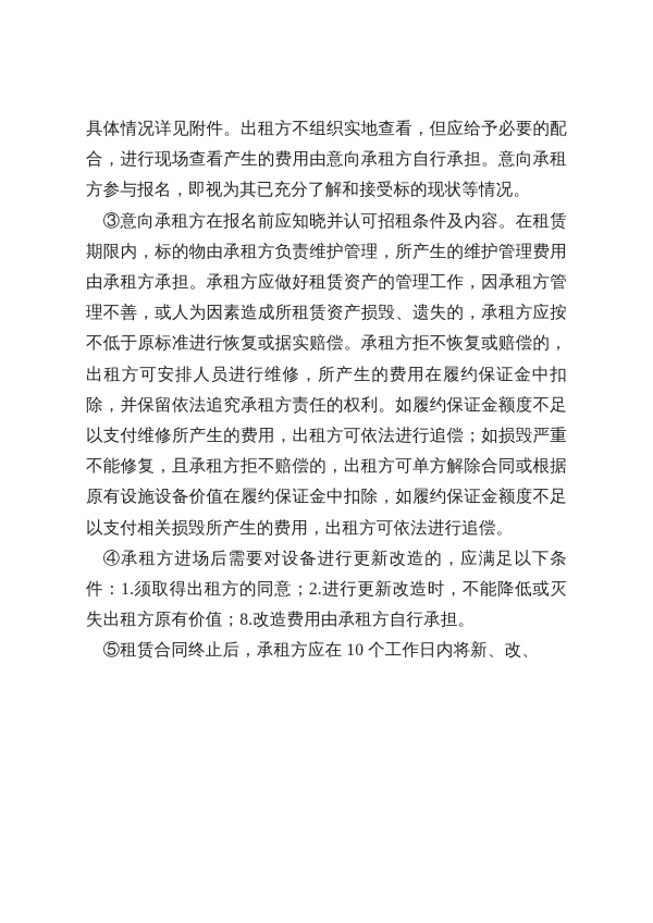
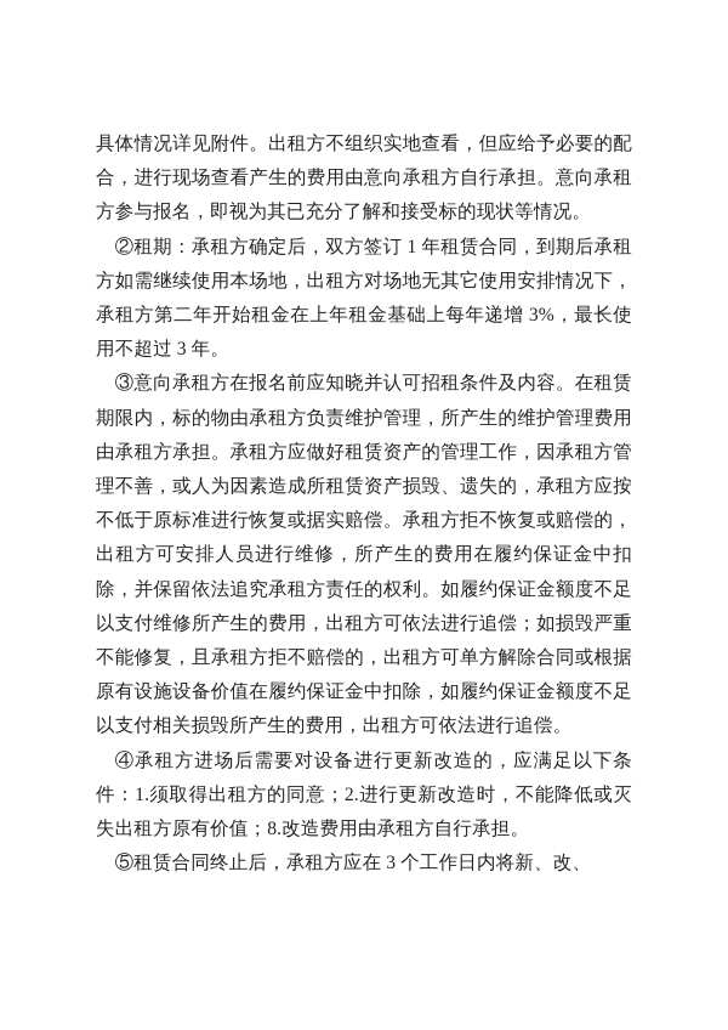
  具体情况详见附件。出租方不组织实地查看，但应给予必要的配合，进行现场查看产生的费用由意向承租方自行承担。意向承租方参与报名，即视为其已充分了解和接受标的现状等情况。
+ ②租期：承租方确定后，双方签订 1 年租赁合同，到期后承租方如需继续使用本场地，出租方对场地无其它使用安排情况下，承租方第二年开始租金在上年租金基础上每年递增 3%，最长使用不超过 3 年。
  ③意向承租方在报名前应知晓并认可招租条件及内容。在租赁期限内，标的物由承租方负责维护管理，所产生的维护管理费用由承租方承担。承租方应做好租赁资产的管理工作，因承租方管理不善，或人为因素造成所租赁资产损毁、遗失的，承租方应按不低于原标准进行恢复或据实赔偿。承租方拒不恢复或赔偿的，出租方可安排人员进行维修，所产生的费用在履约保证金中扣除，并保留依法追究承租方责任的权利。如履约保证金额度不足以支付维修所产生的费用，出租方可依法进行追偿；如损毁严重不能修复，且承租方拒不赔偿的，出租方可单方解除合同或根据原有设施设备价值在履约保证金中扣除，如履约保证金额度不足以支付相关损毁所产生的费用，出租方可依法进行追偿。
  ④承租方进场后需要对设备进行更新改造的，应满足以下条件：1.须取得出租方的同意；2.进行更新改造时，不能降低或灭失出租方原有价值；8.改造费用由承租方自行承担。
- ⑤租赁合同终止后，承租方应在 10 个工作日内将新、改、
+ ⑤租赁合同终止后，承租方应在 3 个工作日内将新、改、
